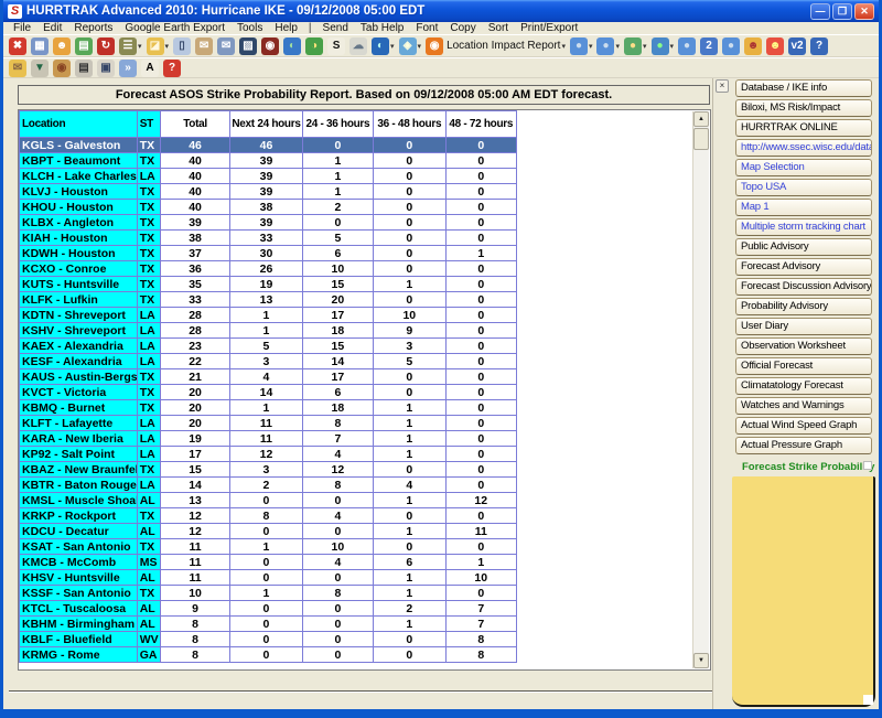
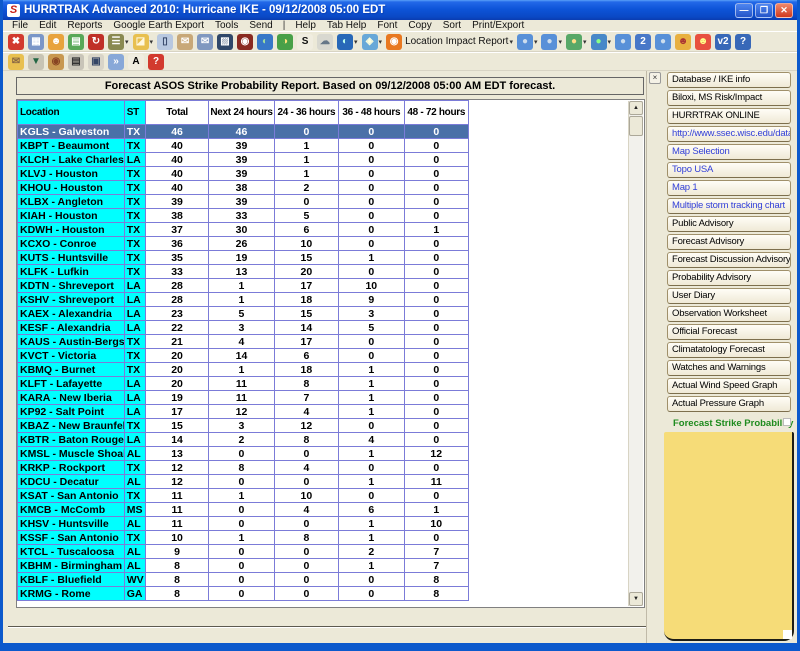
  S
  HURRTRAK Advanced 2010: Hurricane IKE - 09/12/2008 05:00 EDT
  —
  ❐
  ✕
  File
  Edit
  Reports
  Google Earth Export
  Tools
- Help
+ Send
  |
- Send
+ Help
  Tab Help
  Font
  Copy
  Sort
  Print/Export
  ✖
  ▦
  ☻
  ▤
  ↻
  ☰
  ◪
  ▯
  ✉
  ✉
  ▨
  ◉
  ◐
  ◑
  S
  ☁
  ◐
  ◈
  ◉
  Location Impact Report
  ●
  ●
  ●
  ●
  ●
  2
  ●
  ☻
  ☻
  v2
  ?
  ✉
  ▼
  ◉
  ▤
  ▣
  »
  A
  ?
  Forecast ASOS Strike Probability Report. Based on 09/12/2008 05:00 AM EDT forecast.
  Location	ST	Total	Next 24 hours	24 - 36 hours	36 - 48 hours	48 - 72 hours
  KGLS - Galveston	TX	46	46	0	0	0
  KBPT - Beaumont	TX	40	39	1	0	0
  KLCH - Lake Charles	LA	40	39	1	0	0
  KLVJ - Houston	TX	40	39	1	0	0
  KHOU - Houston	TX	40	38	2	0	0
  KLBX - Angleton	TX	39	39	0	0	0
  KIAH - Houston	TX	38	33	5	0	0
  KDWH - Houston	TX	37	30	6	0	1
  KCXO - Conroe	TX	36	26	10	0	0
  KUTS - Huntsville	TX	35	19	15	1	0
  KLFK - Lufkin	TX	33	13	20	0	0
  KDTN - Shreveport	LA	28	1	17	10	0
  KSHV - Shreveport	LA	28	1	18	9	0
  KAEX - Alexandria	LA	23	5	15	3	0
  KESF - Alexandria	LA	22	3	14	5	0
  KAUS - Austin-Bergs	TX	21	4	17	0	0
  KVCT - Victoria	TX	20	14	6	0	0
  KBMQ - Burnet	TX	20	1	18	1	0
  KLFT - Lafayette	LA	20	11	8	1	0
  KARA - New Iberia	LA	19	11	7	1	0
  KP92 - Salt Point	LA	17	12	4	1	0
  KBAZ - New Braunfe	TX	15	3	12	0	0
  KBTR - Baton Rouge	LA	14	2	8	4	0
  KMSL - Muscle Shoa	AL	13	0	0	1	12
  KRKP - Rockport	TX	12	8	4	0	0
  KDCU - Decatur	AL	12	0	0	1	11
  KSAT - San Antonio	TX	11	1	10	0	0
  KMCB - McComb	MS	11	0	4	6	1
  KHSV - Huntsville	AL	11	0	0	1	10
  KSSF - San Antonio	TX	10	1	8	1	0
  KTCL - Tuscaloosa	AL	9	0	0	2	7
  KBHM - Birmingham	AL	8	0	0	1	7
  KBLF - Bluefield	WV	8	0	0	0	8
  KRMG - Rome	GA	8	0	0	0	8
  ×
  Database / IKE info
  Biloxi, MS Risk/Impact
  HURRTRAK ONLINE
  http://www.ssec.wisc.edu/data
  Map Selection
  Topo USA
  Map 1
  Multiple storm tracking chart
  Public Advisory
  Forecast Advisory
  Forecast Discussion Advisory
  Probability Advisory
  User Diary
  Observation Worksheet
  Official Forecast
  Climatatology Forecast
  Watches and Warnings
  Actual Wind Speed Graph
  Actual Pressure Graph
  Forecast Strike Probabil
